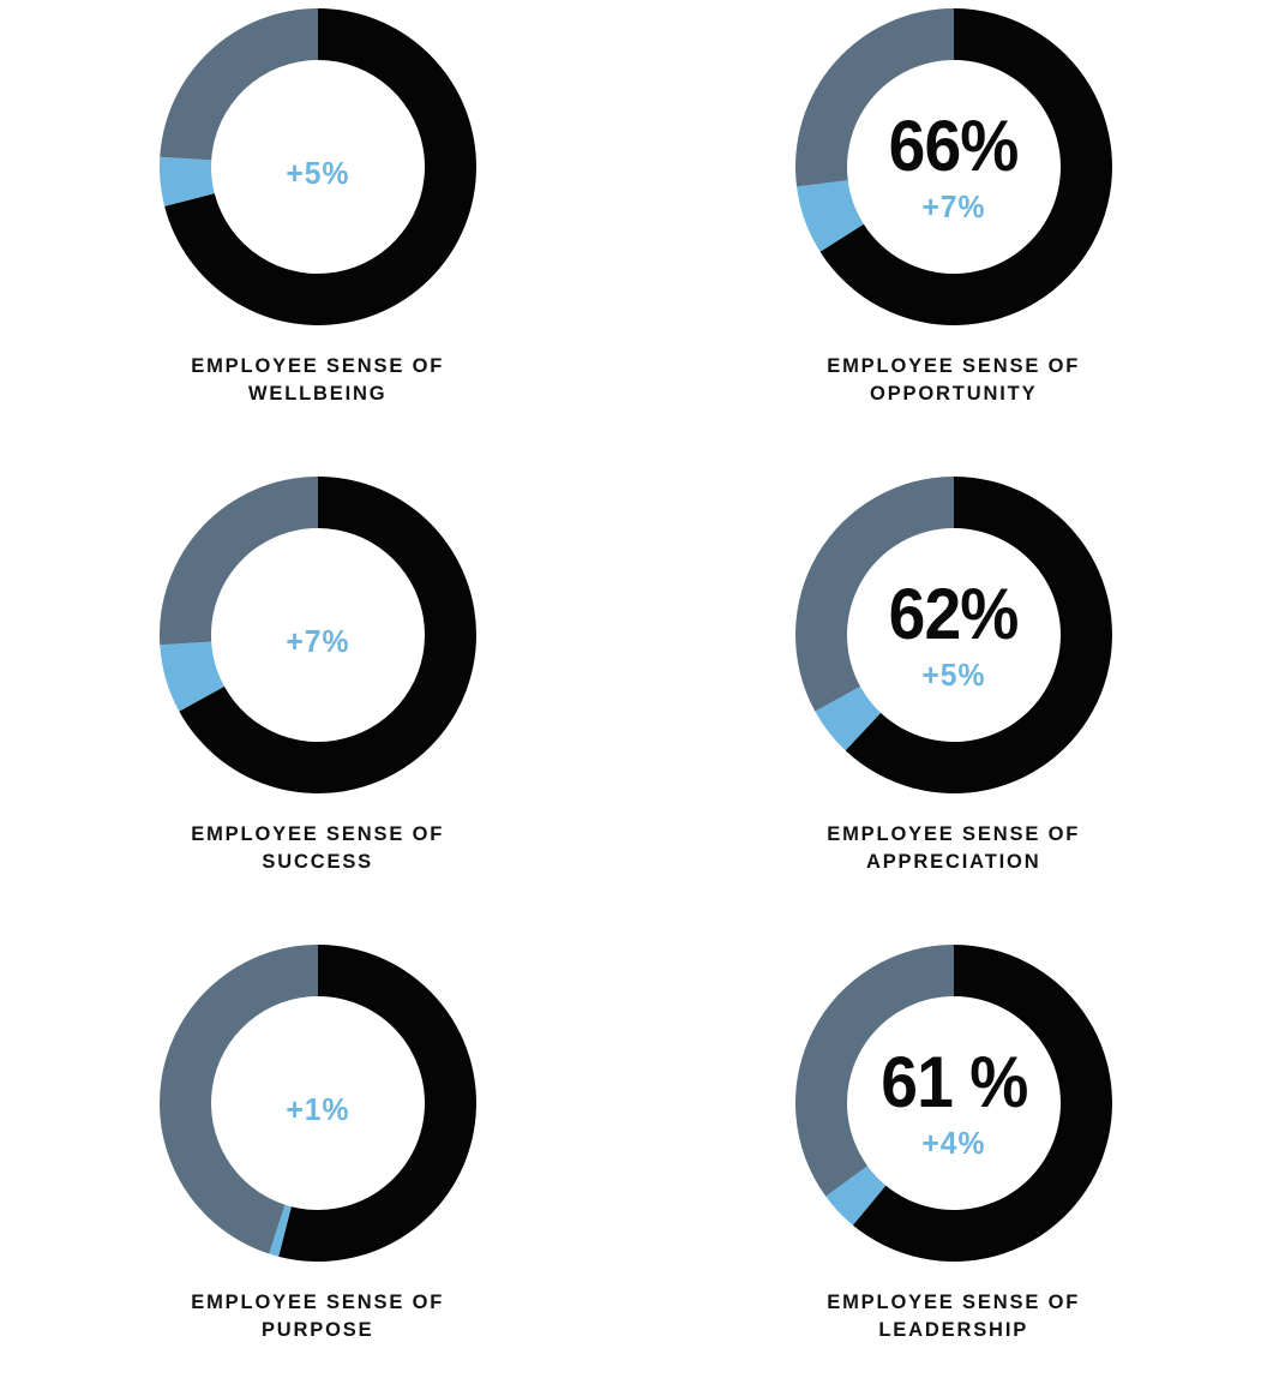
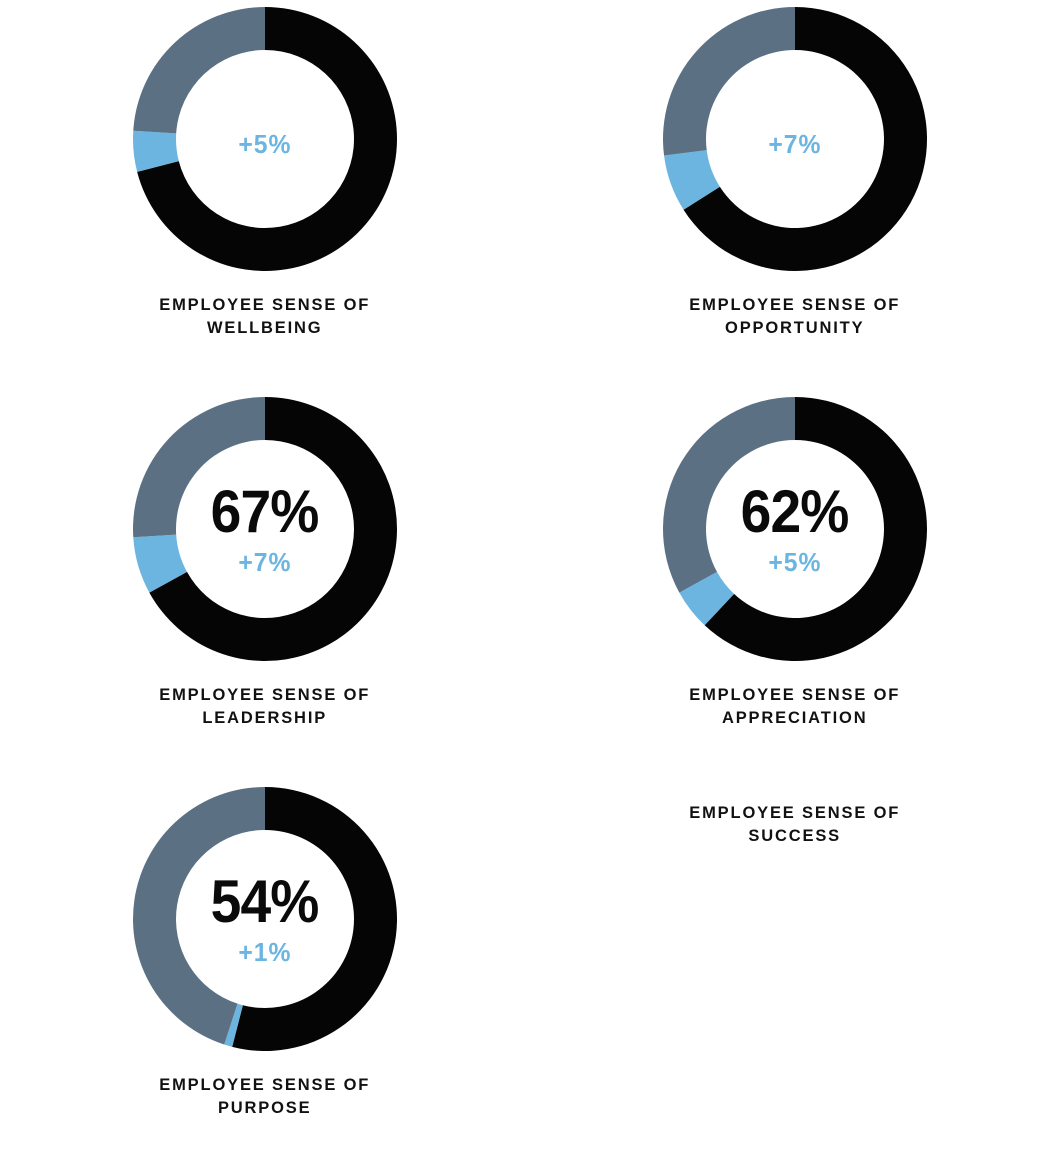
  +5%
  EMPLOYEE SENSE OF
  WELLBEING
- 66%
  +7%
  EMPLOYEE SENSE OF
  OPPORTUNITY
+ 67%
  +7%
  EMPLOYEE SENSE OF
- SUCCESS
+ LEADERSHIP
  62%
  +5%
  EMPLOYEE SENSE OF
  APPRECIATION
+ 54%
  +1%
  EMPLOYEE SENSE OF
  PURPOSE
- 61 %
- +4%
  EMPLOYEE SENSE OF
- LEADERSHIP
+ SUCCESS
